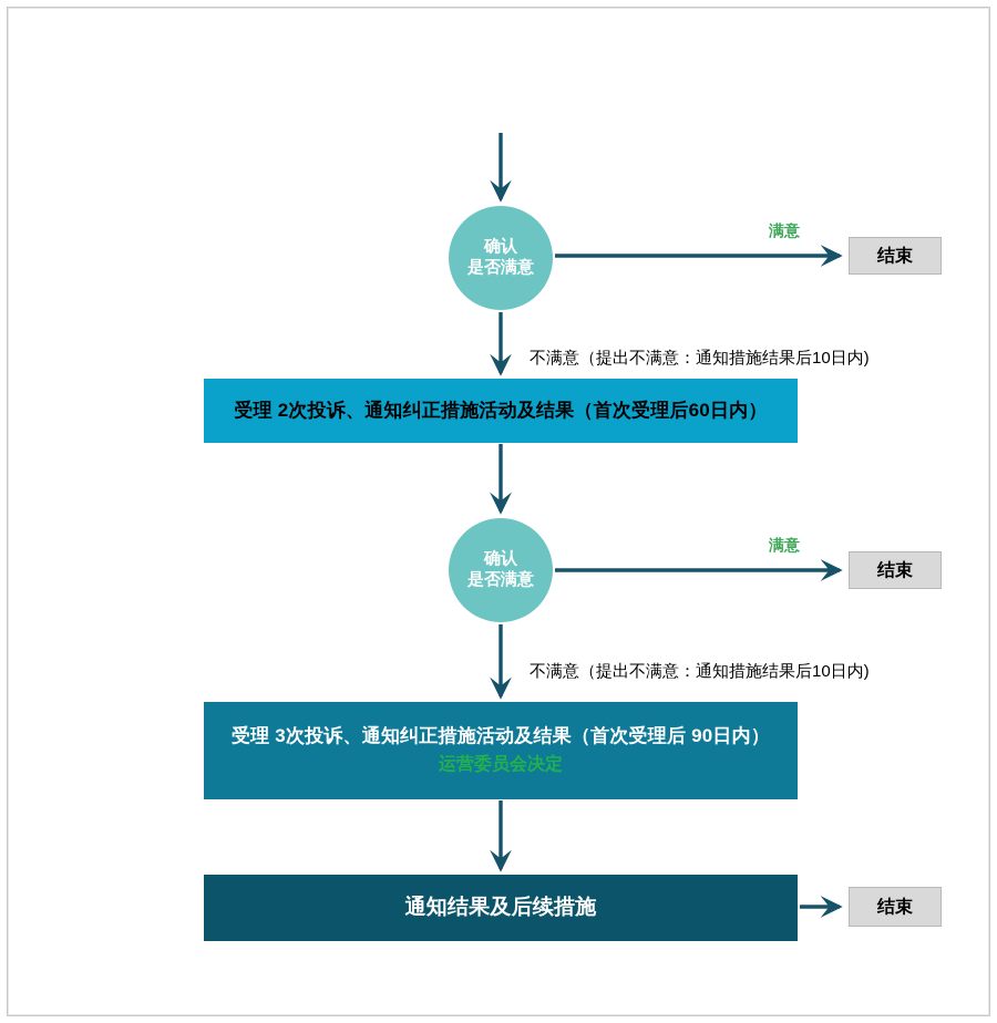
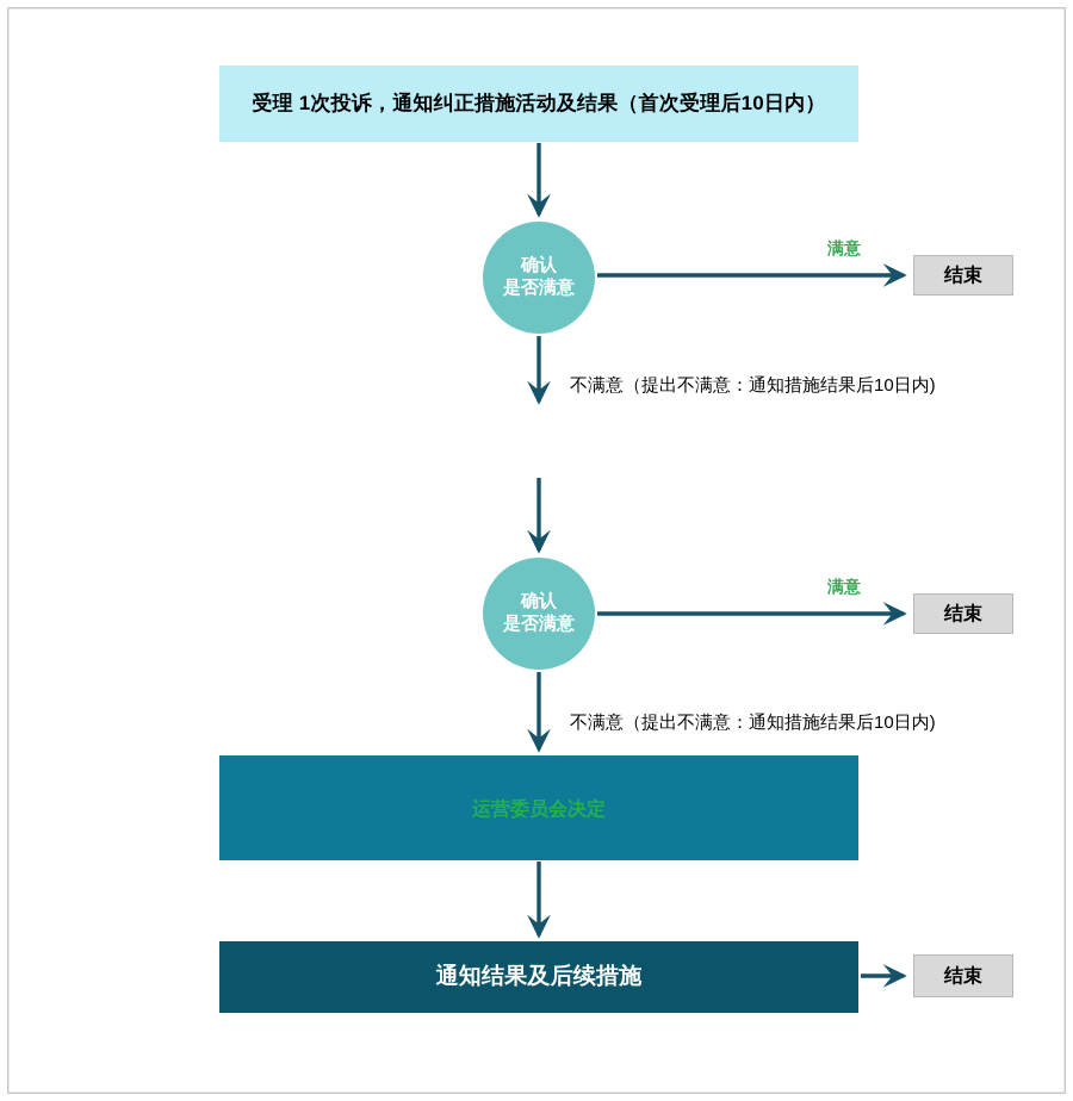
+ 受理 1次投诉，通知纠正措施活动及结果（首次受理后10日内）
  确认
  是否满意
  满意
  不满意（提出不满意：通知措施结果后10日内)
  结束
- 受理 2次投诉、通知纠正措施活动及结果（首次受理后60日内）
  确认
  是否满意
  满意
  不满意（提出不满意：通知措施结果后10日内)
  结束
- 受理 3次投诉、通知纠正措施活动及结果（首次受理后 90日内）
  运营委员会决定
  通知结果及后续措施
  结束
